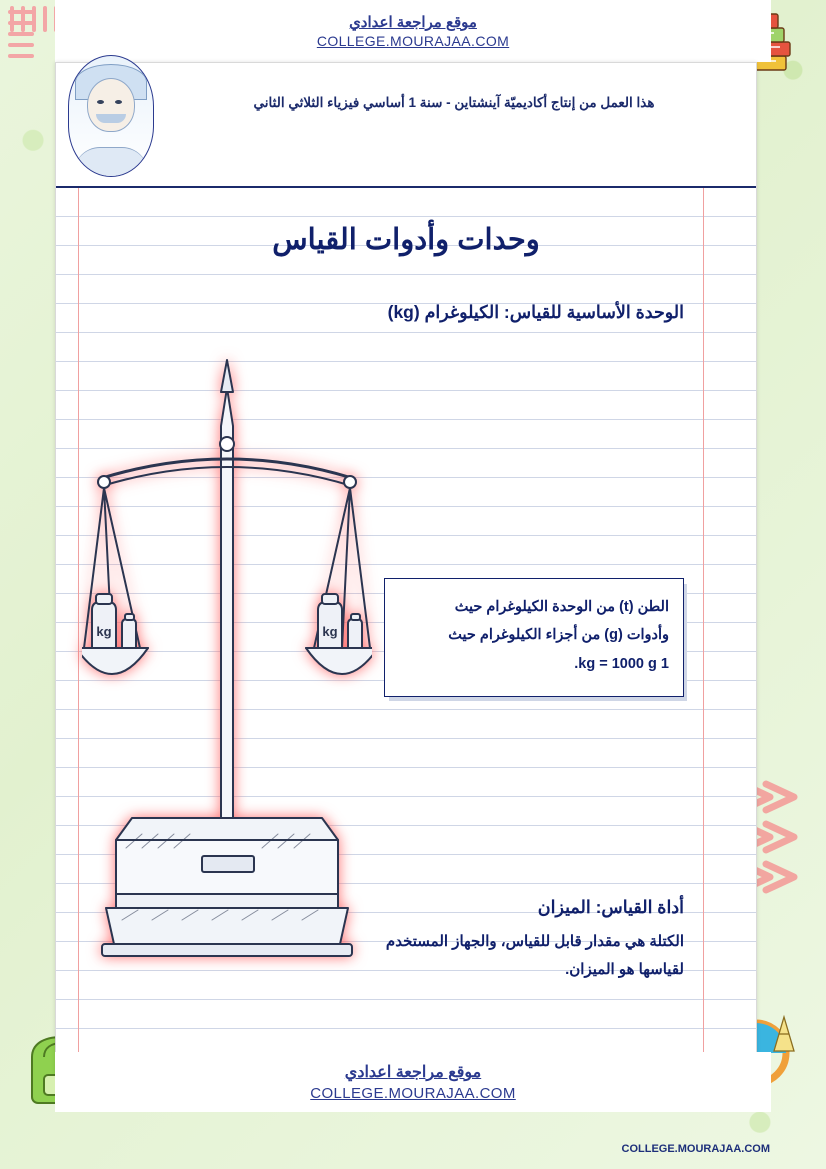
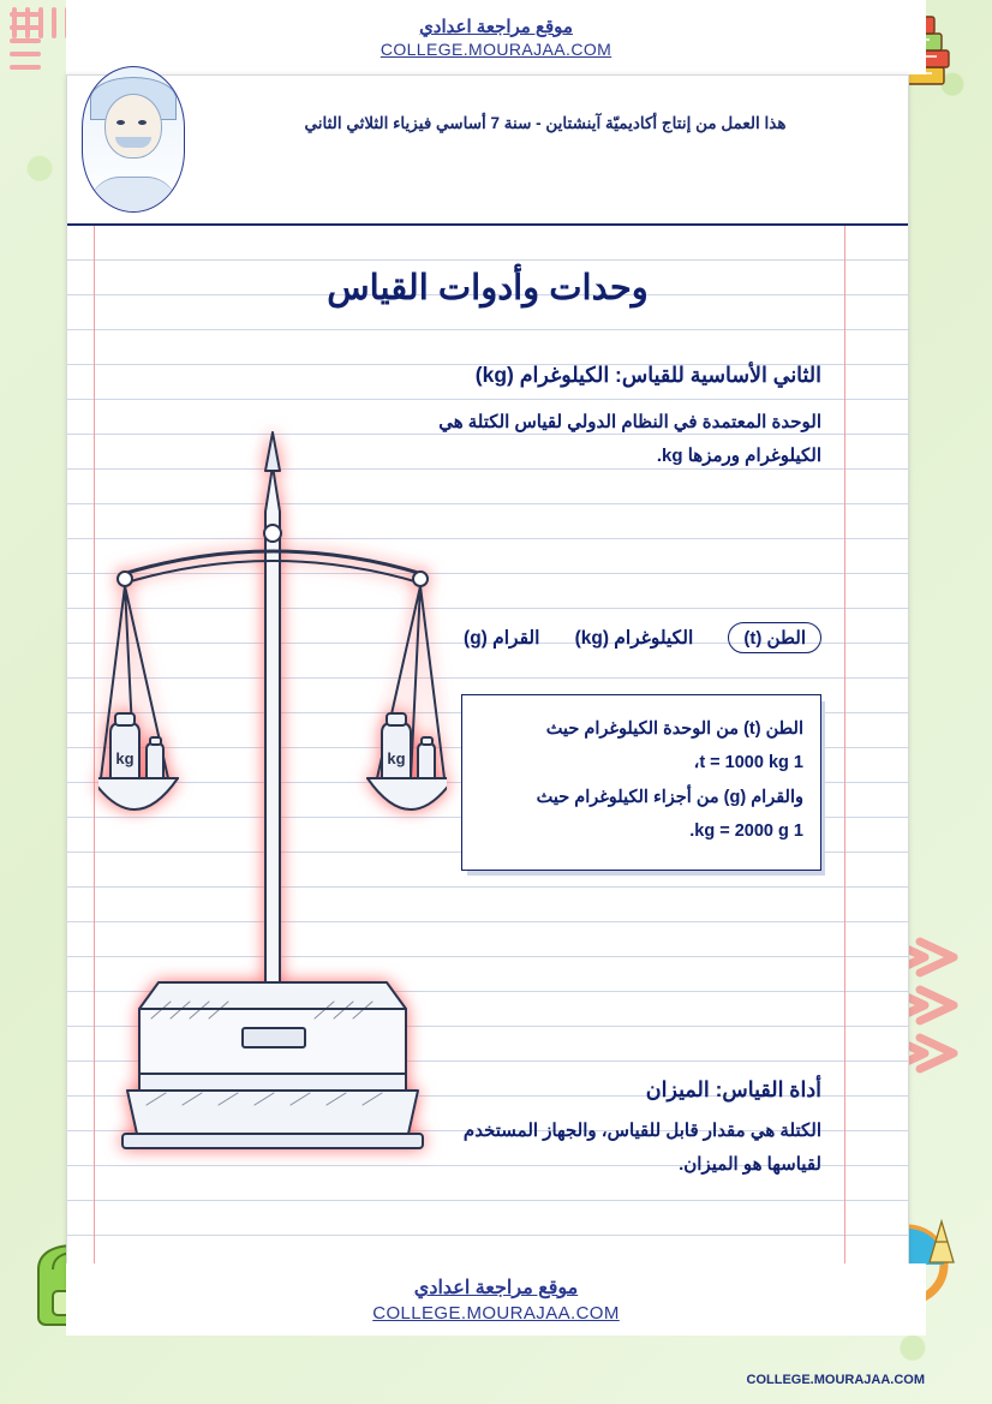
  موقع مراجعة اعدادي
  COLLEGE.MOURAJAA.COM
- هذا العمل من إنتاج أكاديميّة آينشتاين - سنة 1 أساسي فيزياء الثلاثي الثاني
+ هذا العمل من إنتاج أكاديميّة آينشتاين - سنة 7 أساسي فيزياء الثلاثي الثاني
  وحدات وأدوات القياس
- الوحدة الأساسية للقياس: الكيلوغرام (kg)
+ الثاني الأساسية للقياس: الكيلوغرام (kg)
+ الوحدة المعتمدة في النظام الدولي لقياس الكتلة هي الكيلوغرام ورمزها kg.
+ الطن (t)
+ الكيلوغرام (kg)
+ القرام (g)
  الطن (t) من الوحدة الكيلوغرام حيث
+ 1 t = 1000 kg،
- وأدوات (g) من أجزاء الكيلوغرام حيث
+ والقرام (g) من أجزاء الكيلوغرام حيث
- 1 kg = 1000 g.
+ 1 kg = 2000 g.
  أداة القياس: الميزان
  الكتلة هي مقدار قابل للقياس، والجهاز المستخدم لقياسها هو الميزان.
  kg
  kg
  موقع مراجعة اعدادي
  COLLEGE.MOURAJAA.COM
  COLLEGE.MOURAJAA.COM
